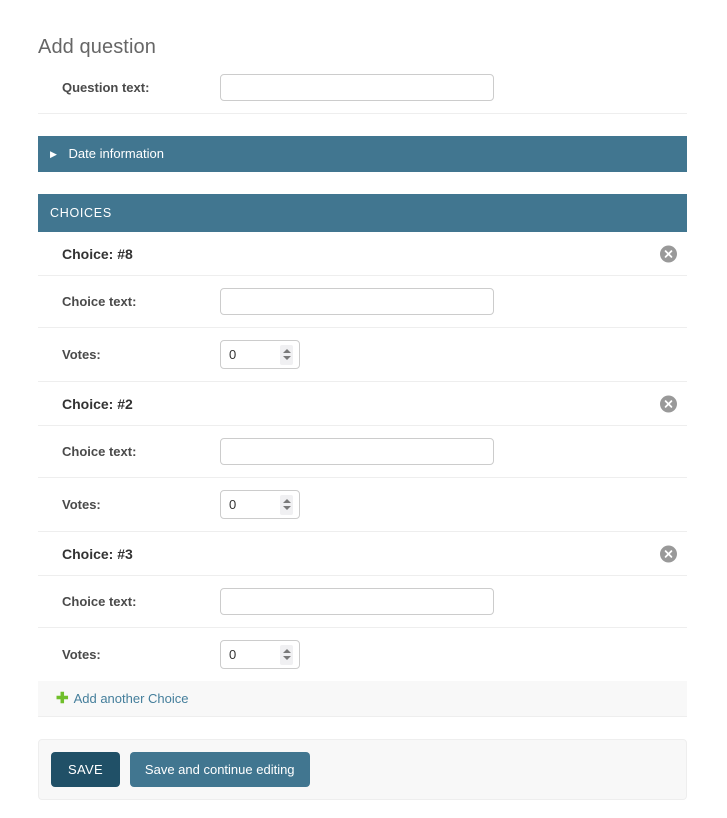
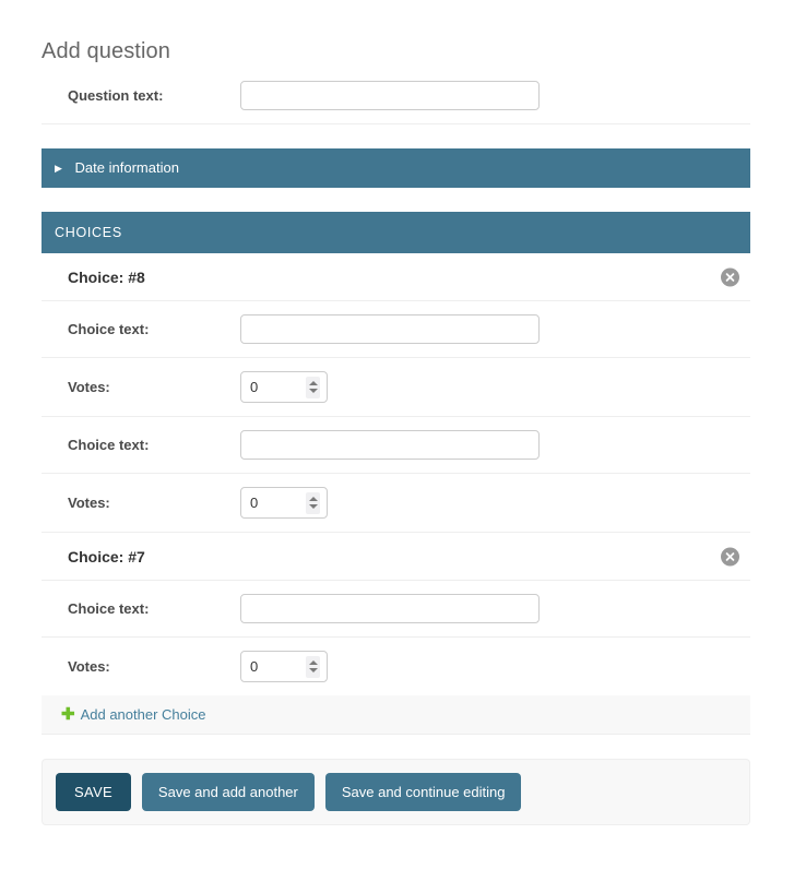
  Add question
  Question text:
  ▶ Date information
  CHOICES
  Choice: #8
  Choice text:
  Votes:
  0
- Choice: #2
  Choice text:
  Votes:
  0
- Choice: #3
+ Choice: #7
  Choice text:
  Votes:
  0
  ✚
  Add another Choice
  SAVE
+ Save and add another
  Save and continue editing
